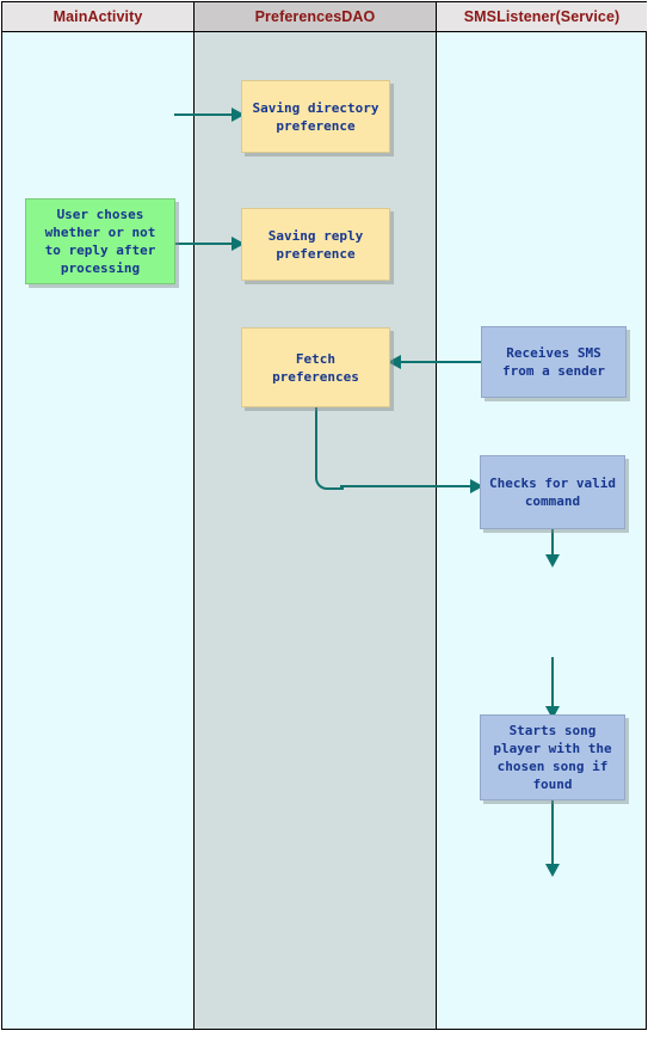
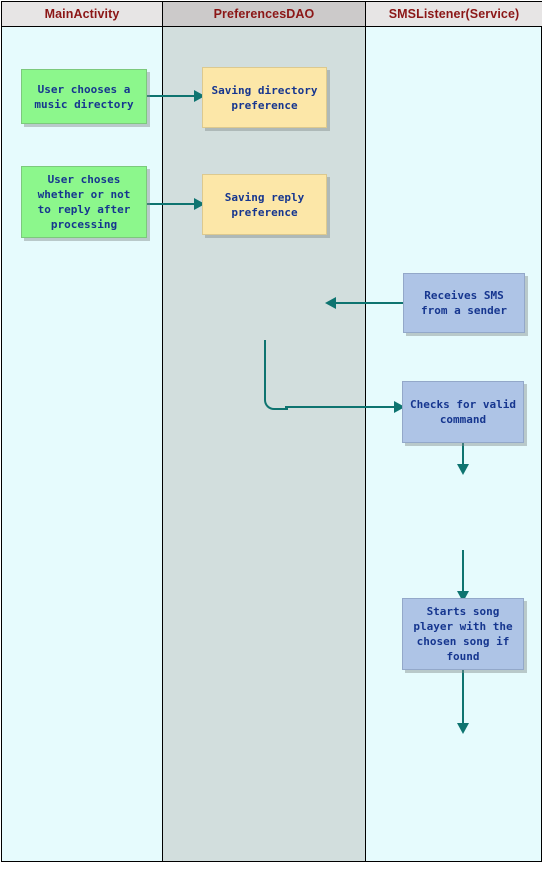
  MainActivity
  PreferencesDAO
  SMSListener(Service)
+ User chooses a
+ music directory
  Saving directory
  preference
  User choses
  whether or not
  to reply after
  processing
  Saving reply
  preference
- Fetch
- preferences
  Receives SMS
  from a sender
  Checks for valid
  command
  Starts song
  player with the
  chosen song if
  found
